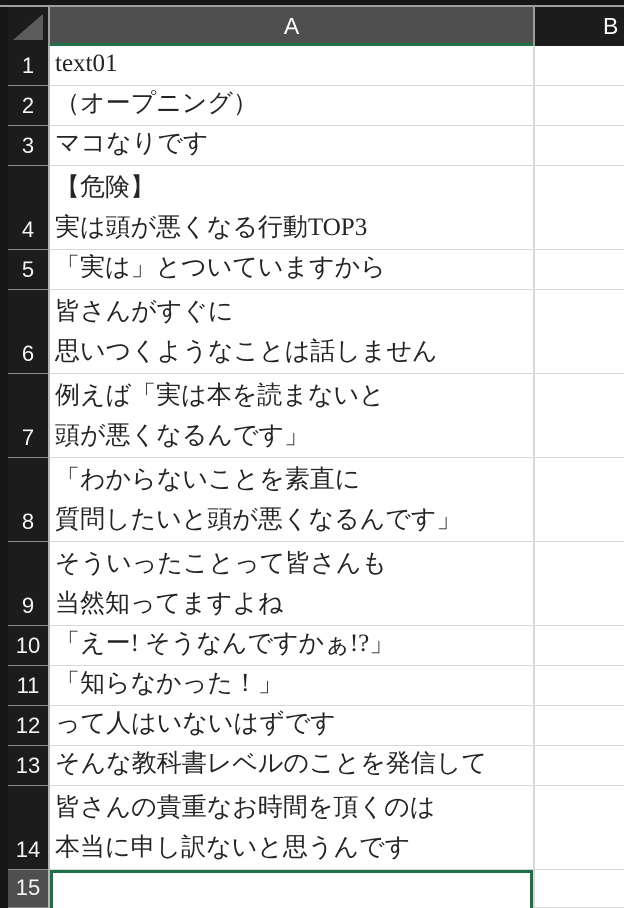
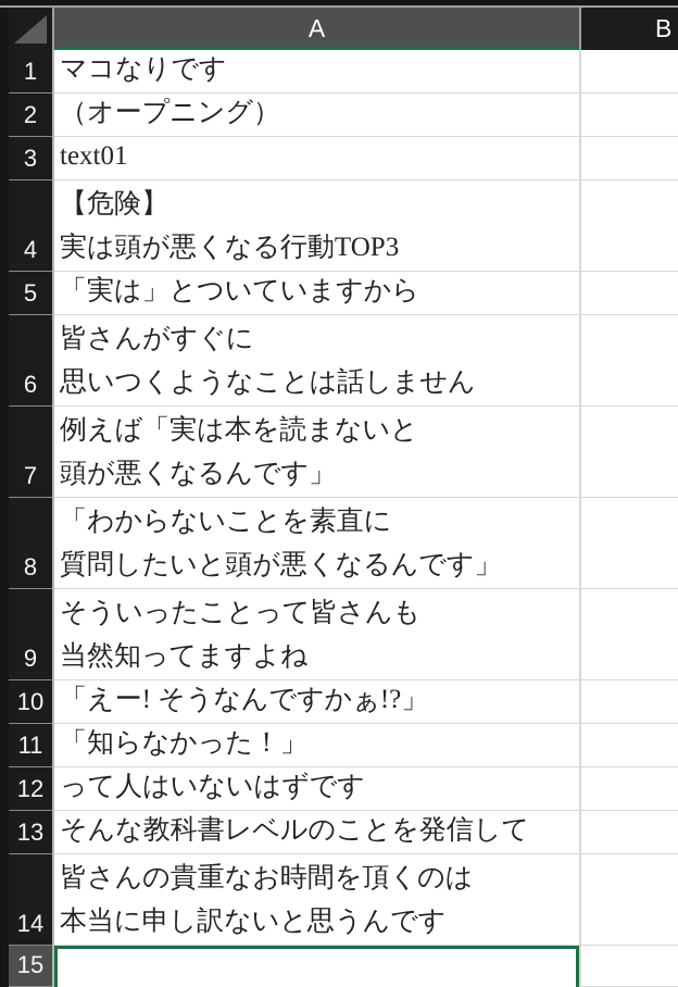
  A
  B
  1
- text01
+ マコなりです
  2
  （オープニング）
  3
- マコなりです
+ text01
  4
  【危険】
  実は頭が悪くなる行動TOP3
  5
  「実は」とついていますから
  6
  皆さんがすぐに
  思いつくようなことは話しません
  7
  例えば「実は本を読まないと
  頭が悪くなるんです」
  8
  「わからないことを素直に
  質問したいと頭が悪くなるんです」
  9
  そういったことって皆さんも
  当然知ってますよね
  10
  「えー! そうなんですかぁ!?」
  11
  「知らなかった！」
  12
  って人はいないはずです
  13
  そんな教科書レベルのことを発信して
  14
  皆さんの貴重なお時間を頂くのは
  本当に申し訳ないと思うんです
  15
